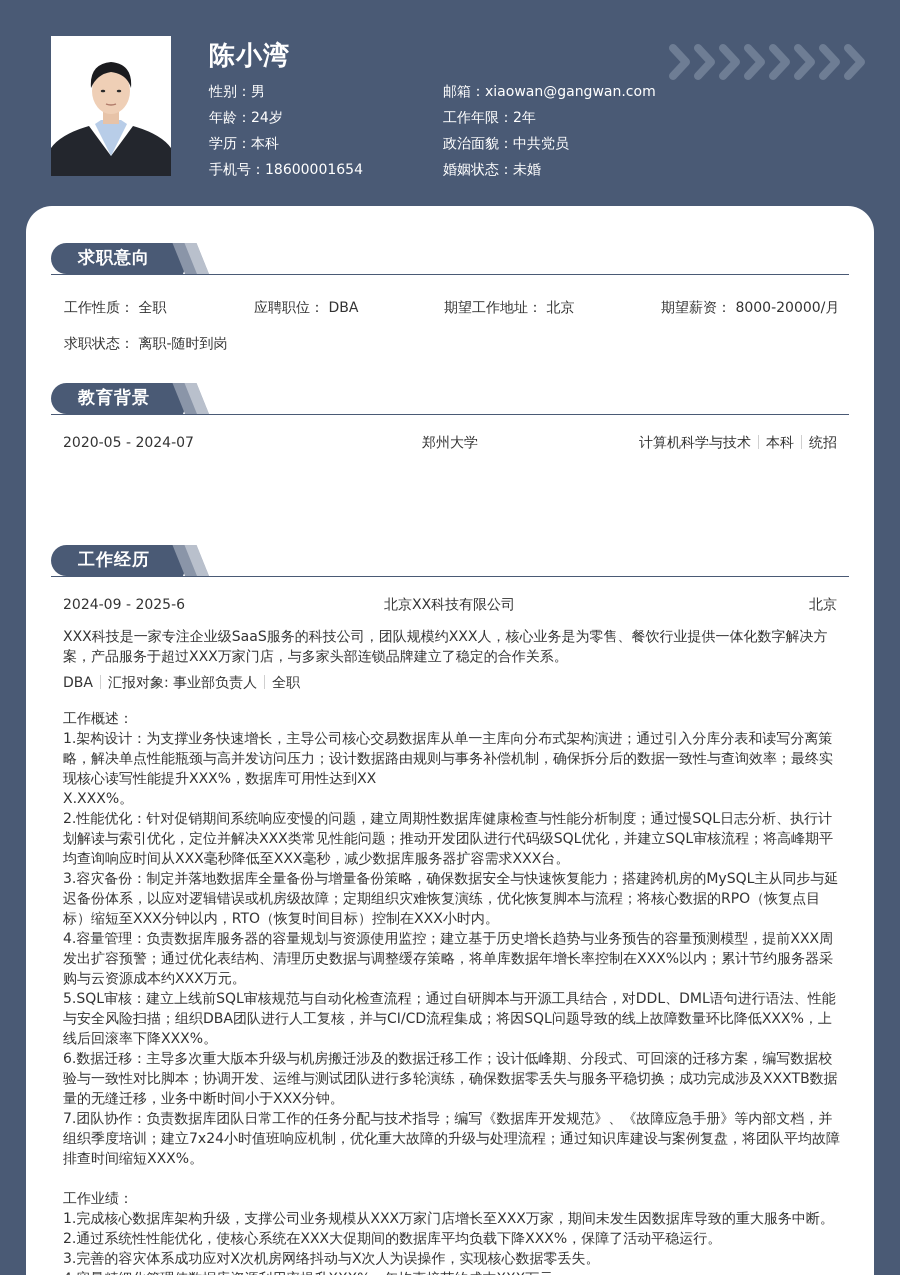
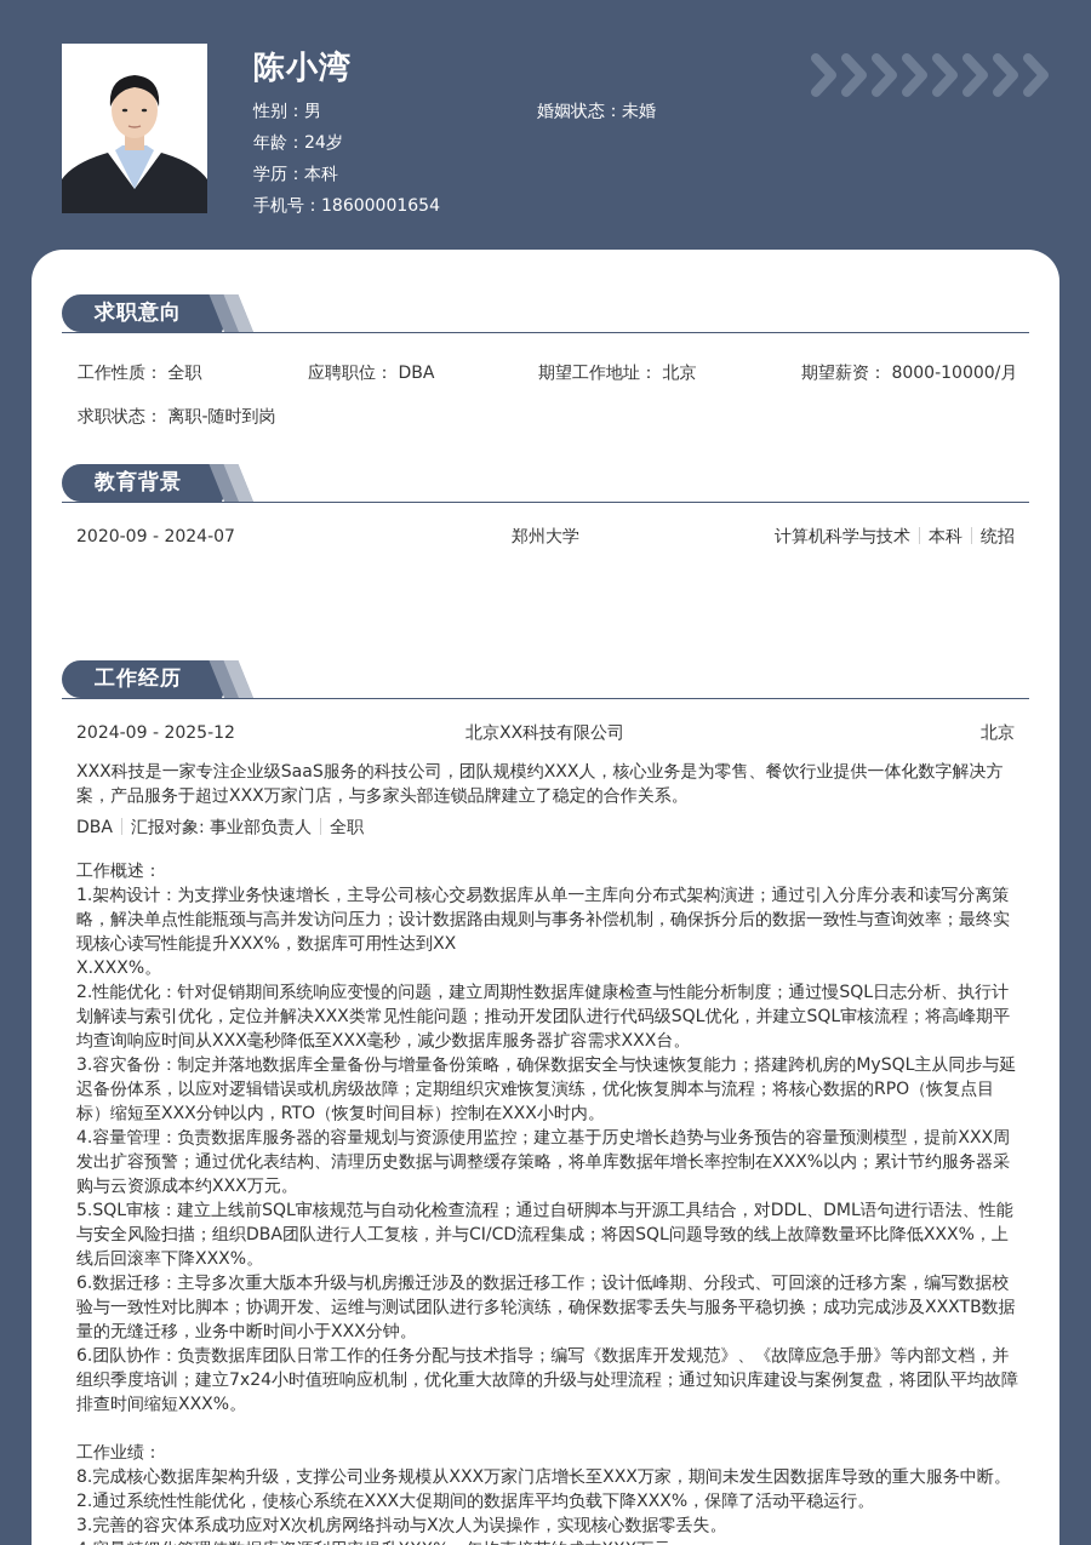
  陈小湾
  性别：男
  年龄：24岁
  学历：本科
  手机号：18600001654
- 邮箱：xiaowan@gangwan.com
- 工作年限：2年
- 政治面貌：中共党员
  婚姻状态：未婚
  求职意向
  工作性质： 全职
  应聘职位： DBA
  期望工作地址： 北京
- 期望薪资： 8000-20000/月
+ 期望薪资： 8000-10000/月
  求职状态： 离职-随时到岗
  教育背景
- 2020-05 - 2024-07
+ 2020-09 - 2024-07
  郑州大学
  计算机科学与技术 本科 统招
  工作经历
- 2024-09 - 2025-6
+ 2024-09 - 2025-12
  北京XX科技有限公司
  北京
  XXX科技是一家专注企业级SaaS服务的科技公司，团队规模约XXX人，核心业务是为零售、餐饮行业提供一体化数字解决方案，产品服务于超过XXX万家门店，与多家头部连锁品牌建立了稳定的合作关系。
  DBA 汇报对象: 事业部负责人 全职
  工作概述：
  1.架构设计：为支撑业务快速增长，主导公司核心交易数据库从单一主库向分布式架构演进；通过引入分库分表和读写分离策略，解决单点性能瓶颈与高并发访问压力；设计数据路由规则与事务补偿机制，确保拆分后的数据一致性与查询效率；最终实现核心读写性能提升XXX%，数据库可用性达到XX
  X.XXX%。
  2.性能优化：针对促销期间系统响应变慢的问题，建立周期性数据库健康检查与性能分析制度；通过慢SQL日志分析、执行计划解读与索引优化，定位并解决XXX类常见性能问题；推动开发团队进行代码级SQL优化，并建立SQL审核流程；将高峰期平均查询响应时间从XXX毫秒降低至XXX毫秒，减少数据库服务器扩容需求XXX台。
  3.容灾备份：制定并落地数据库全量备份与增量备份策略，确保数据安全与快速恢复能力；搭建跨机房的MySQL主从同步与延迟备份体系，以应对逻辑错误或机房级故障；定期组织灾难恢复演练，优化恢复脚本与流程；将核心数据的RPO（恢复点目标）缩短至XXX分钟以内，RTO（恢复时间目标）控制在XXX小时内。
  4.容量管理：负责数据库服务器的容量规划与资源使用监控；建立基于历史增长趋势与业务预告的容量预测模型，提前XXX周发出扩容预警；通过优化表结构、清理历史数据与调整缓存策略，将单库数据年增长率控制在XXX%以内；累计节约服务器采购与云资源成本约XXX万元。
  5.SQL审核：建立上线前SQL审核规范与自动化检查流程；通过自研脚本与开源工具结合，对DDL、DML语句进行语法、性能与安全风险扫描；组织DBA团队进行人工复核，并与CI/CD流程集成；将因SQL问题导致的线上故障数量环比降低XXX%，上线后回滚率下降XXX%。
  6.数据迁移：主导多次重大版本升级与机房搬迁涉及的数据迁移工作；设计低峰期、分段式、可回滚的迁移方案，编写数据校验与一致性对比脚本；协调开发、运维与测试团队进行多轮演练，确保数据零丢失与服务平稳切换；成功完成涉及XXXTB数据量的无缝迁移，业务中断时间小于XXX分钟。
- 7.团队协作：负责数据库团队日常工作的任务分配与技术指导；编写《数据库开发规范》、《故障应急手册》等内部文档，并组织季度培训；建立7x24小时值班响应机制，优化重大故障的升级与处理流程；通过知识库建设与案例复盘，将团队平均故障排查时间缩短XXX%。
+ 6.团队协作：负责数据库团队日常工作的任务分配与技术指导；编写《数据库开发规范》、《故障应急手册》等内部文档，并组织季度培训；建立7x24小时值班响应机制，优化重大故障的升级与处理流程；通过知识库建设与案例复盘，将团队平均故障排查时间缩短XXX%。
  工作业绩：
- 1.完成核心数据库架构升级，支撑公司业务规模从XXX万家门店增长至XXX万家，期间未发生因数据库导致的重大服务中断。
+ 8.完成核心数据库架构升级，支撑公司业务规模从XXX万家门店增长至XXX万家，期间未发生因数据库导致的重大服务中断。
  2.通过系统性性能优化，使核心系统在XXX大促期间的数据库平均负载下降XXX%，保障了活动平稳运行。
  3.完善的容灾体系成功应对X次机房网络抖动与X次人为误操作，实现核心数据零丢失。
